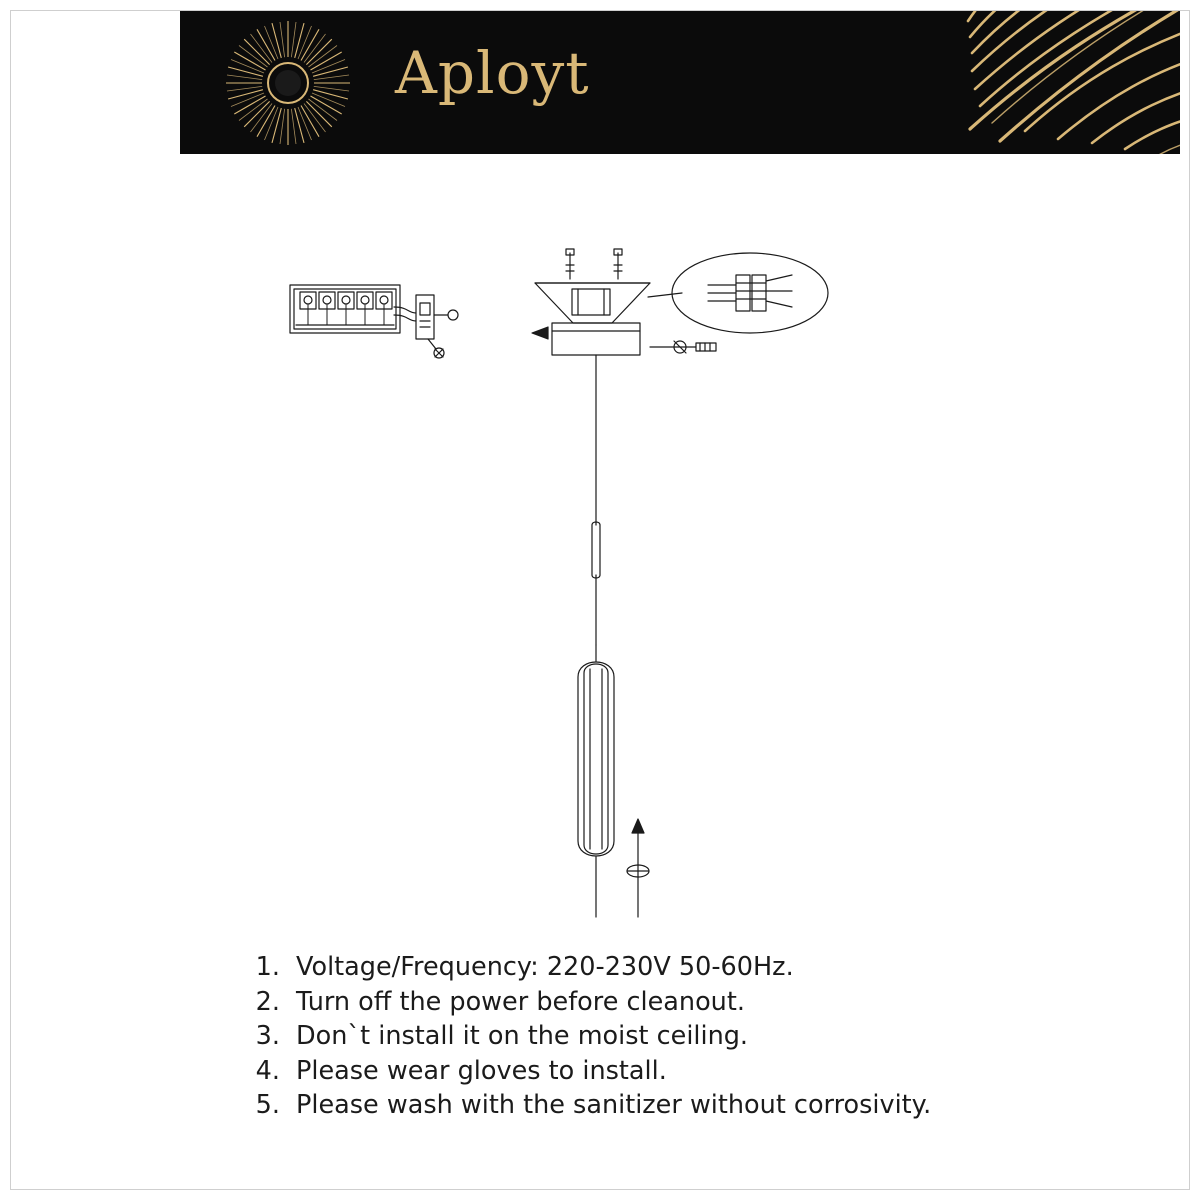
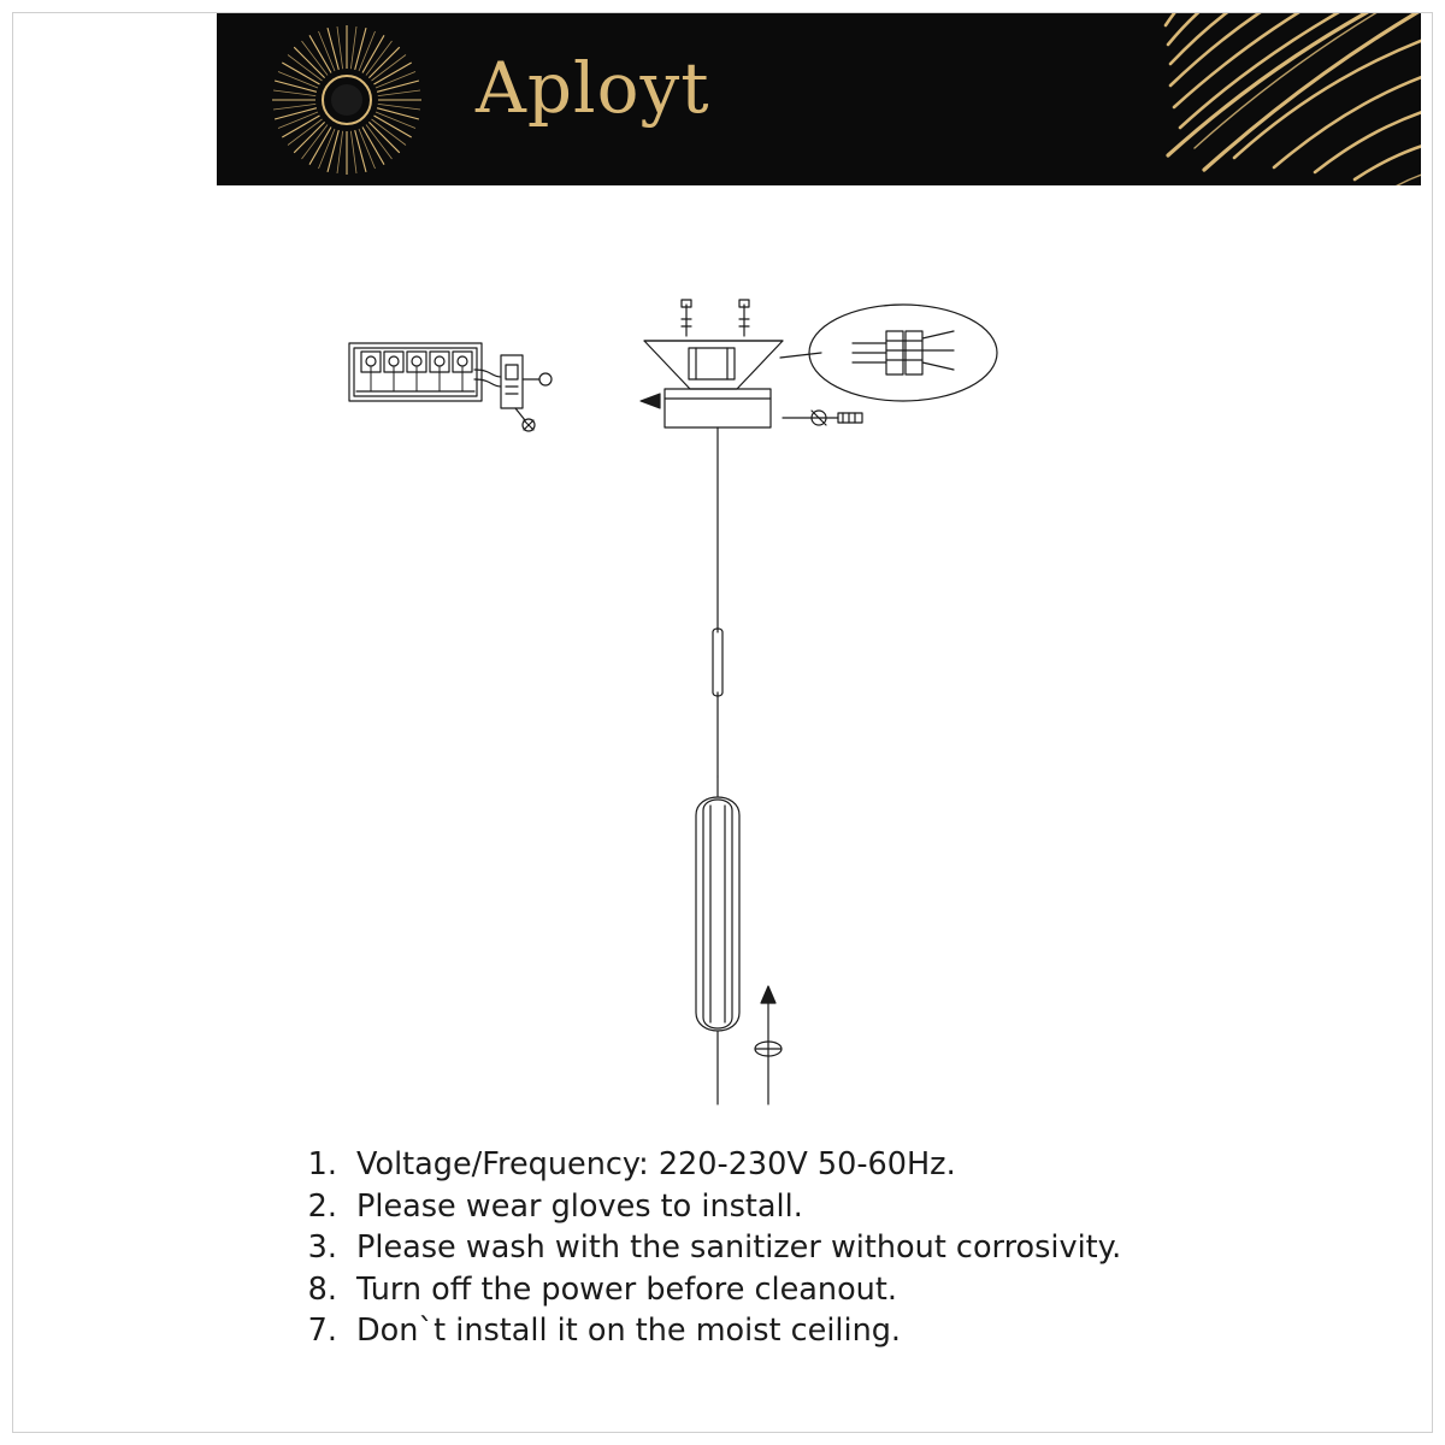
  Aployt
  1.
  Voltage/Frequency: 220-230V 50-60Hz.
  2.
- Turn off the power before cleanout.
+ Please wear gloves to install.
  3.
- Don`t install it on the moist ceiling.
+ Please wash with the sanitizer without corrosivity.
- 4.
+ 8.
- Please wear gloves to install.
+ Turn off the power before cleanout.
- 5.
+ 7.
- Please wash with the sanitizer without corrosivity.
+ Don`t install it on the moist ceiling.
